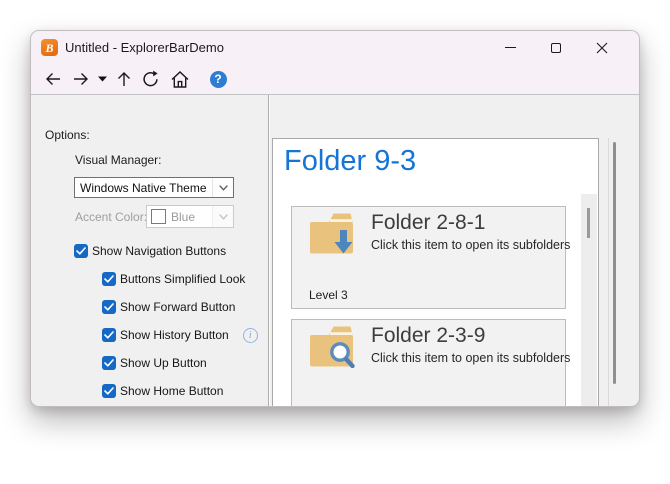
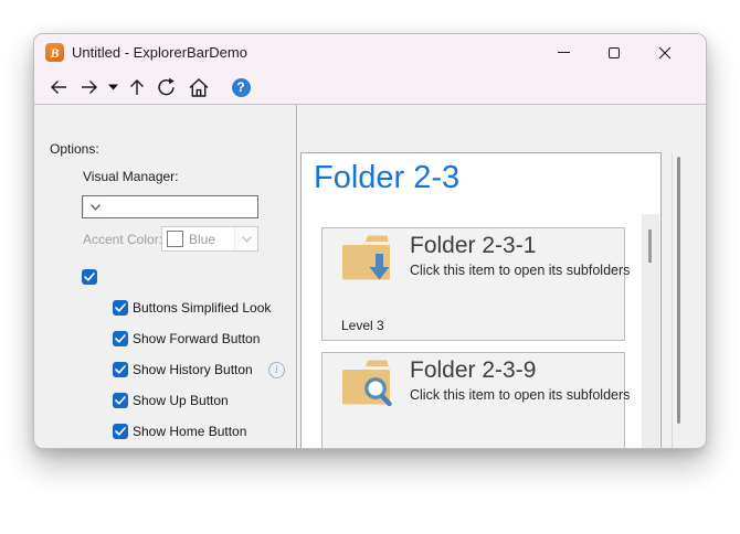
  B
  Untitled - ExplorerBarDemo
  ?
  Options:
  Visual Manager:
- Windows Native Theme
  Accent Color
  Blue
- Show Navigation Buttons
  Buttons Simplified Look
  Show Forward Button
  Show History Button
  i
  Show Up Button
  Show Home Button
- Folder 9-3
+ Folder 2-3
- Folder 2-8-1
+ Folder 2-3-1
  Click this item to open its subfolders
  Level 3
  Folder 2-3-9
  Click this item to open its subfolders
